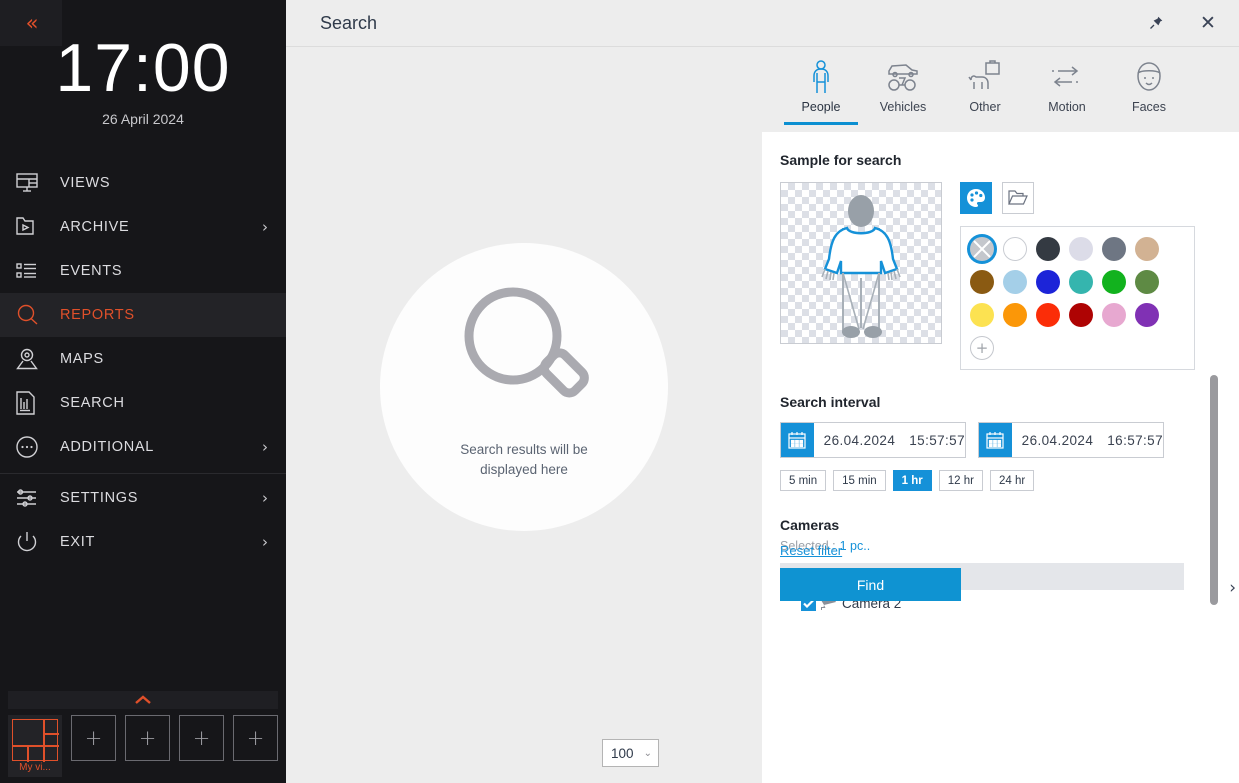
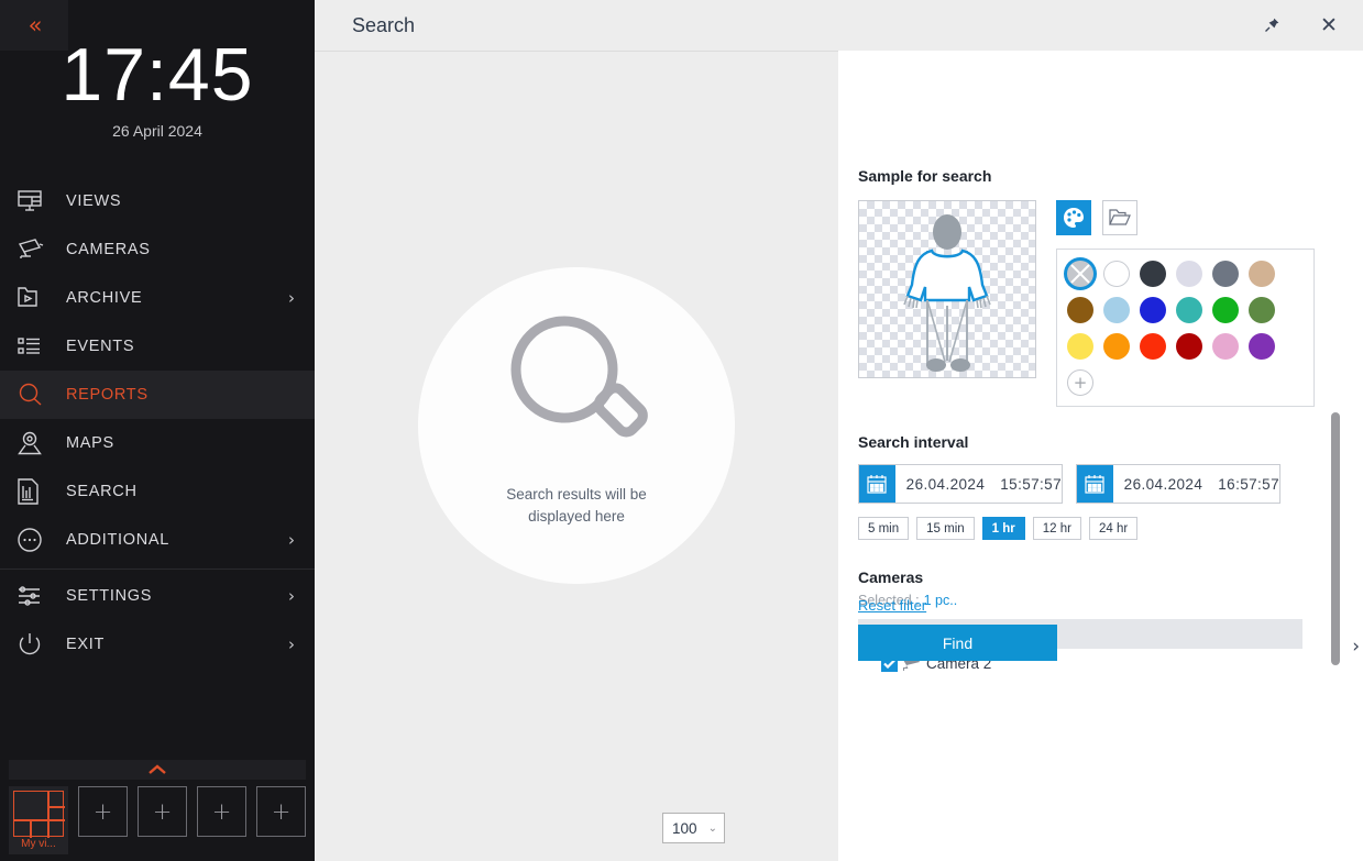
  «
- 17:00
+ 17:45
  26 April 2024
  VIEWS
+ CAMERAS
  ARCHIVE
  ›
  EVENTS
  REPORTS
  MAPS
  SEARCH
  ADDITIONAL
  ›
  SETTINGS
  ›
  EXIT
  ›
  My vi...
  +
  +
  +
  +
  Search
  Search results will be
  displayed here
  100
  ⌄
  ✕
- People
- Vehicles
- Other
- Motion
- Faces
  Sample for search
  +
  Search interval
  26.04.2024
  15:57:57
  26.04.2024
  16:57:57
  5 min
  15 min
  1 hr
  12 hr
  24 hr
  Cameras
  Selected : 1 pc..
  Camera 2
  Reset filter
  Find
  ›
